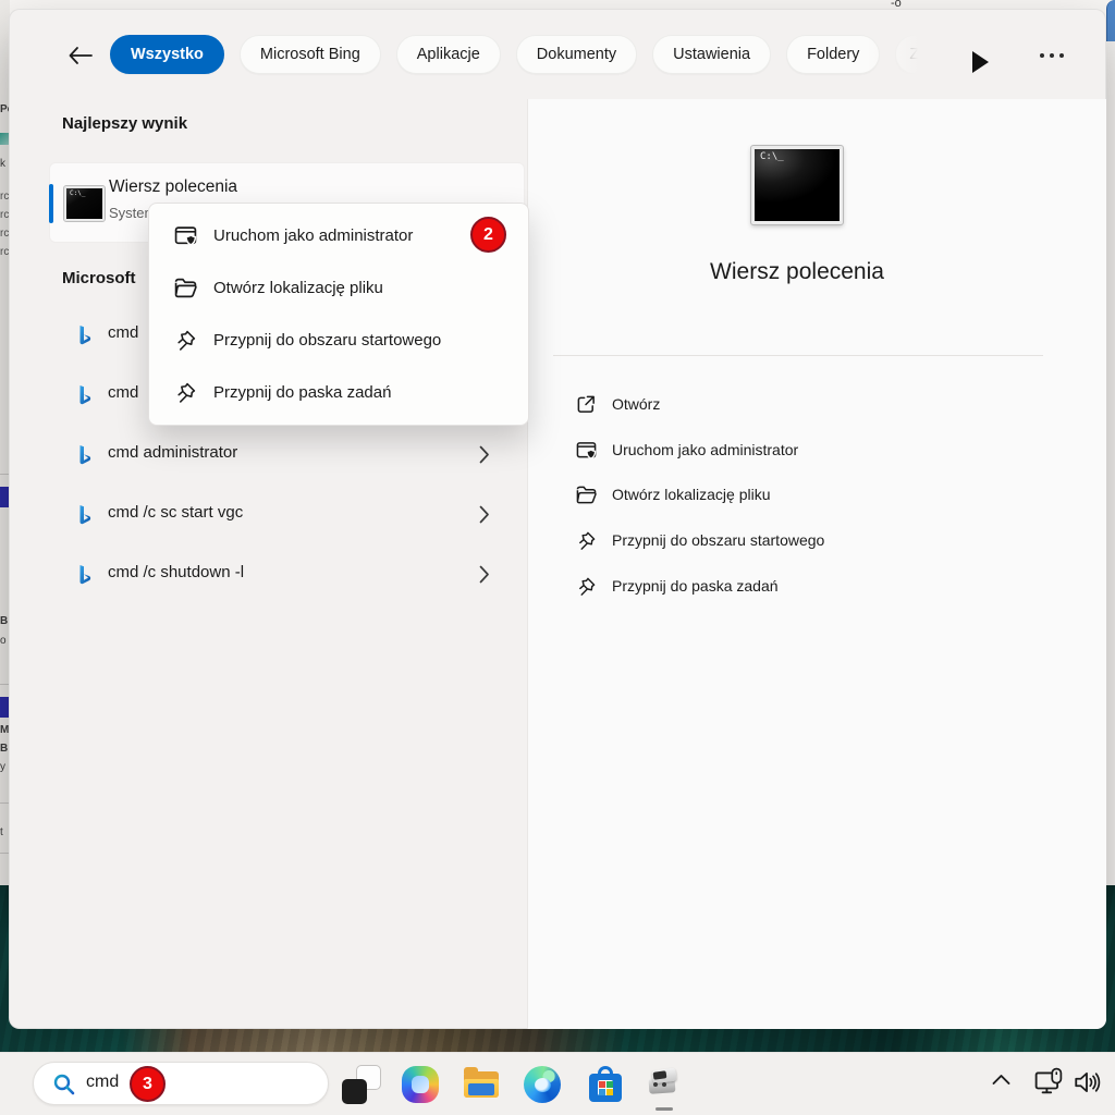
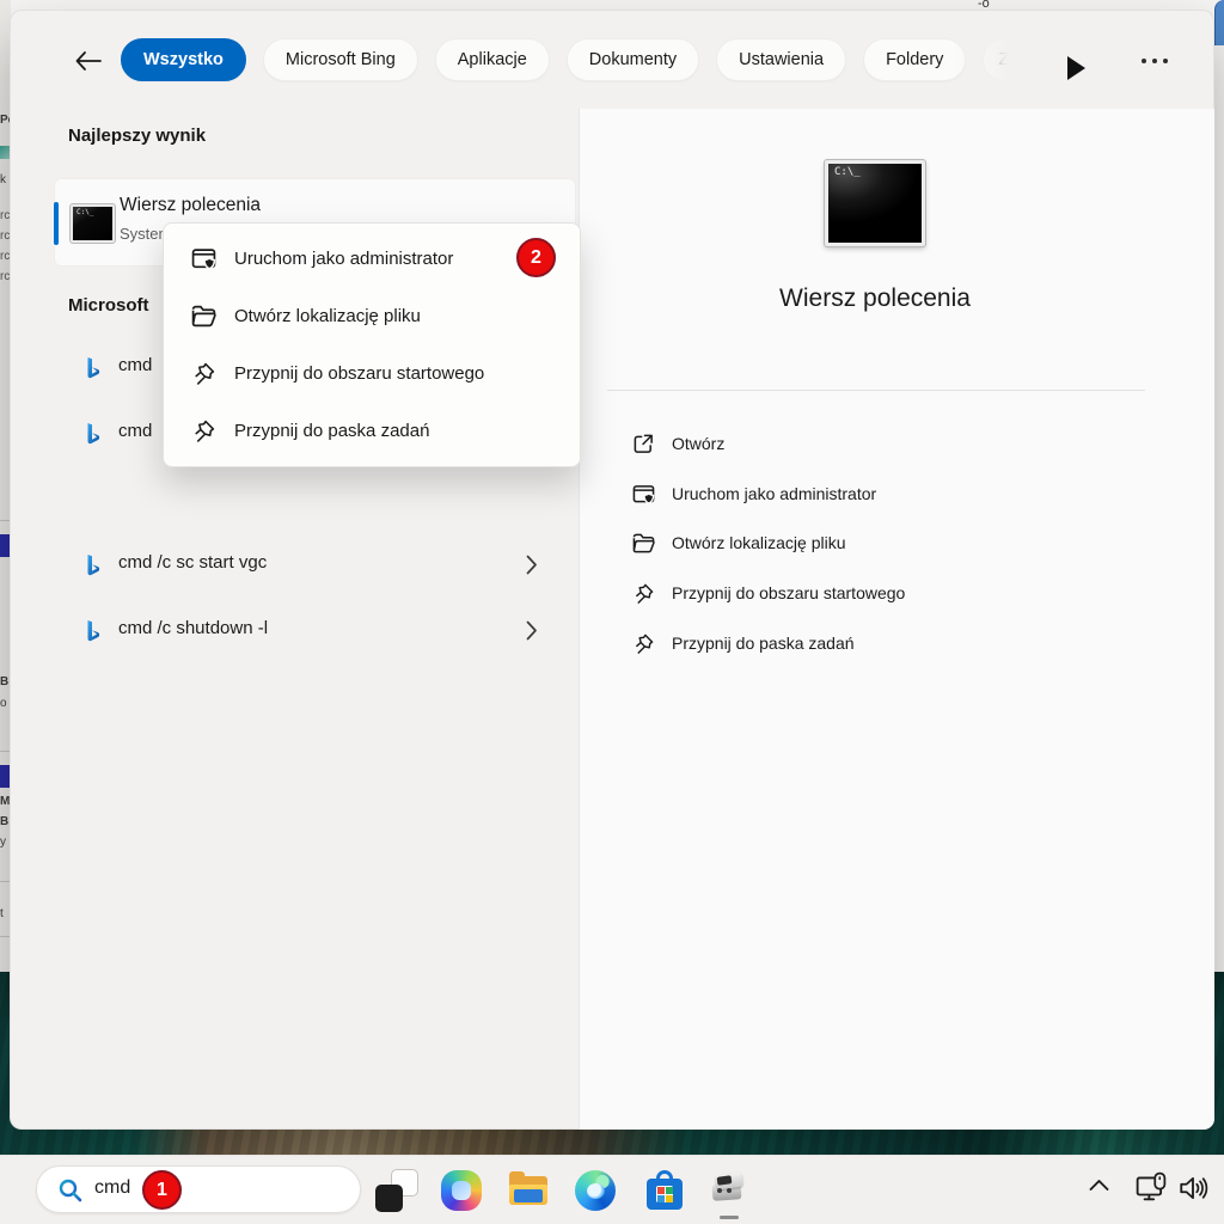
  k
  rc
  rc
  rc
  rc
  B
  o
  M
  B
  y
  t
  -ó
  Wszystko
  Microsoft Bing
  Aplikacje
  Dokumenty
  Ustawienia
  Foldery
  Najlepszy wynik
  Wiersz polecenia
  Syste
  Microsoft
  cmd
  cmd
- cmd administrator
  cmd /c sc start vgc
  cmd /c shutdown -l
  Uruchom jako administrator
  2
  Otwórz lokalizację pliku
  Przypnij do obszaru startowego
  Przypnij do paska zadań
  C:\_
  Wiersz polecenia
  Otwórz
  Uruchom jako administrator
  Otwórz lokalizację pliku
  Przypnij do obszaru startowego
  Przypnij do paska zadań
  cmd
- 3
+ 1
